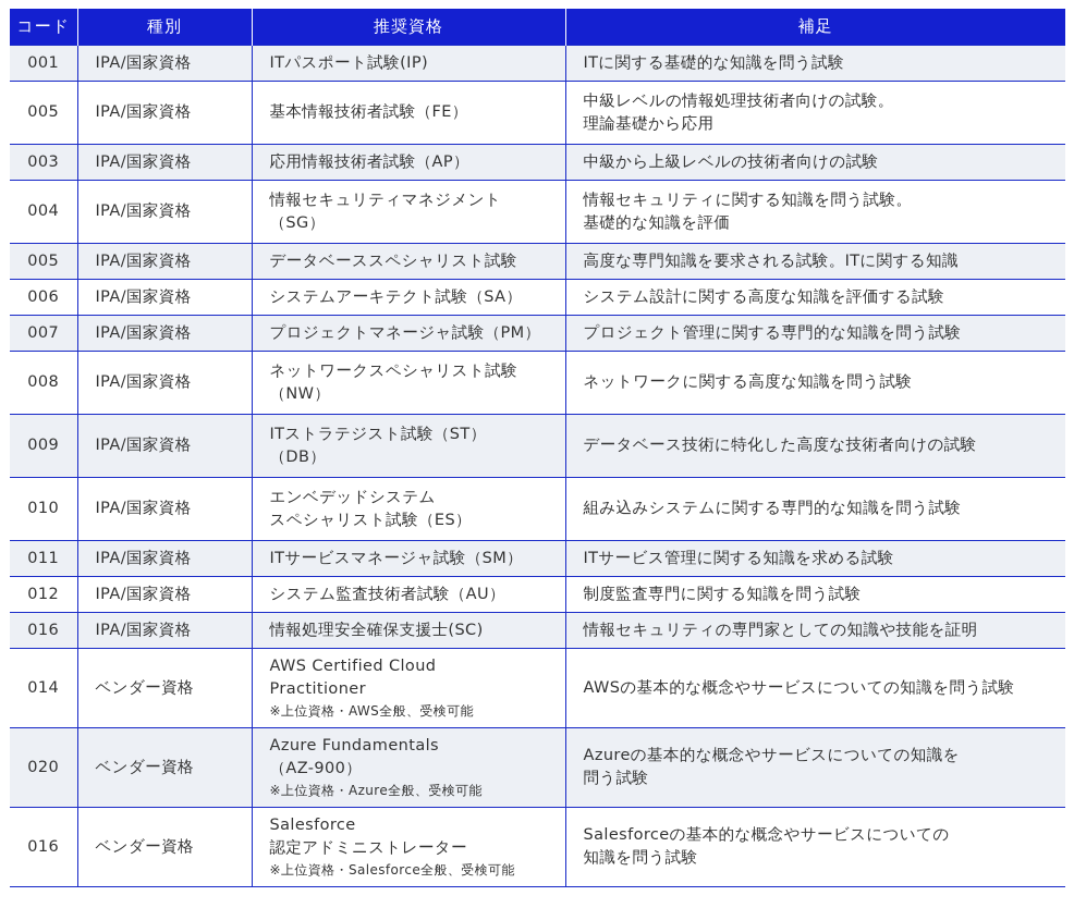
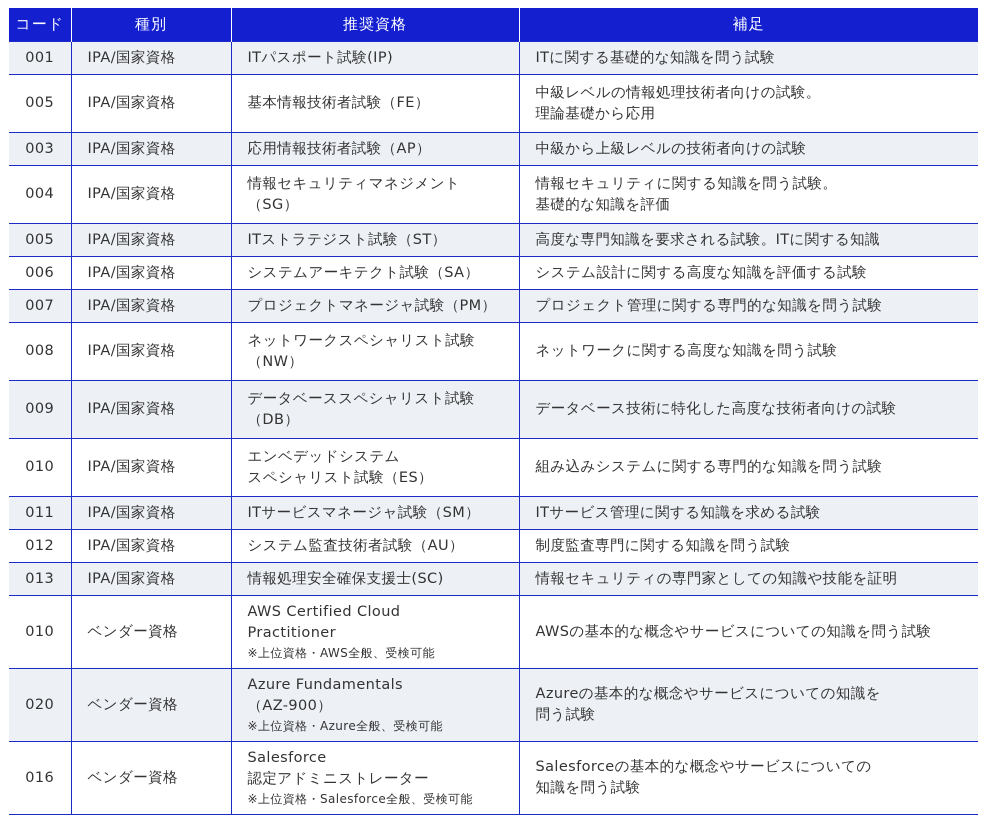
  コード	種別	推奨資格	補足
  001	IPA/国家資格	ITパスポート試験(IP)	ITに関する基礎的な知識を問う試験
  005	IPA/国家資格	基本情報技術者試験（FE）	中級レベルの情報処理技術者向けの試験。理論基礎から応用
  003	IPA/国家資格	応用情報技術者試験（AP）	中級から上級レベルの技術者向けの試験
  004	IPA/国家資格	情報セキュリティマネジメント（SG）	情報セキュリティに関する知識を問う試験。基礎的な知識を評価
- 005	IPA/国家資格	データベーススペシャリスト試験	高度な専門知識を要求される試験。ITに関する知識
+ 005	IPA/国家資格	ITストラテジスト試験（ST）	高度な専門知識を要求される試験。ITに関する知識
  006	IPA/国家資格	システムアーキテクト試験（SA）	システム設計に関する高度な知識を評価する試験
  007	IPA/国家資格	プロジェクトマネージャ試験（PM）	プロジェクト管理に関する専門的な知識を問う試験
  008	IPA/国家資格	ネットワークスペシャリスト試験（NW）	ネットワークに関する高度な知識を問う試験
- 009	IPA/国家資格	ITストラテジスト試験（ST）（DB）	データベース技術に特化した高度な技術者向けの試験
+ 009	IPA/国家資格	データベーススペシャリスト試験（DB）	データベース技術に特化した高度な技術者向けの試験
  010	IPA/国家資格	エンベデッドシステムスペシャリスト試験（ES）	組み込みシステムに関する専門的な知識を問う試験
  011	IPA/国家資格	ITサービスマネージャ試験（SM）	ITサービス管理に関する知識を求める試験
  012	IPA/国家資格	システム監査技術者試験（AU）	制度監査専門に関する知識を問う試験
- 016	IPA/国家資格	情報処理安全確保支援士(SC)	情報セキュリティの専門家としての知識や技能を証明
+ 013	IPA/国家資格	情報処理安全確保支援士(SC)	情報セキュリティの専門家としての知識や技能を証明
- 014	ベンダー資格	AWS Certified CloudPractitioner※上位資格・AWS全般、受検可能	AWSの基本的な概念やサービスについての知識を問う試験
+ 010	ベンダー資格	AWS Certified CloudPractitioner※上位資格・AWS全般、受検可能	AWSの基本的な概念やサービスについての知識を問う試験
  020	ベンダー資格	Azure Fundamentals（AZ-900）※上位資格・Azure全般、受検可能	Azureの基本的な概念やサービスについての知識を問う試験
  016	ベンダー資格	Salesforce認定アドミニストレーター※上位資格・Salesforce全般、受検可能	Salesforceの基本的な概念やサービスについての知識を問う試験
